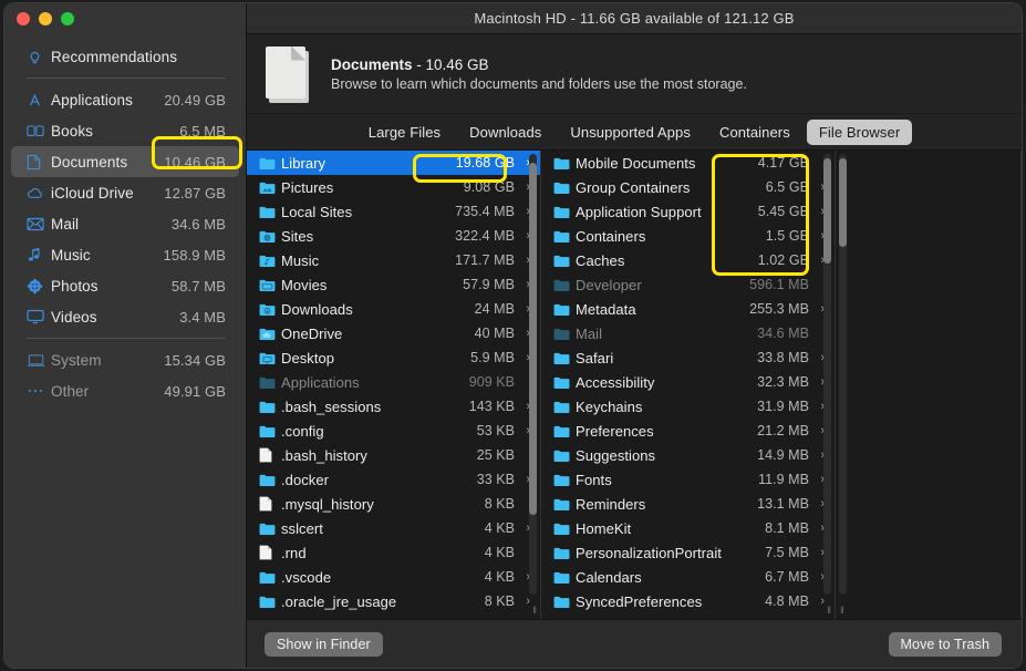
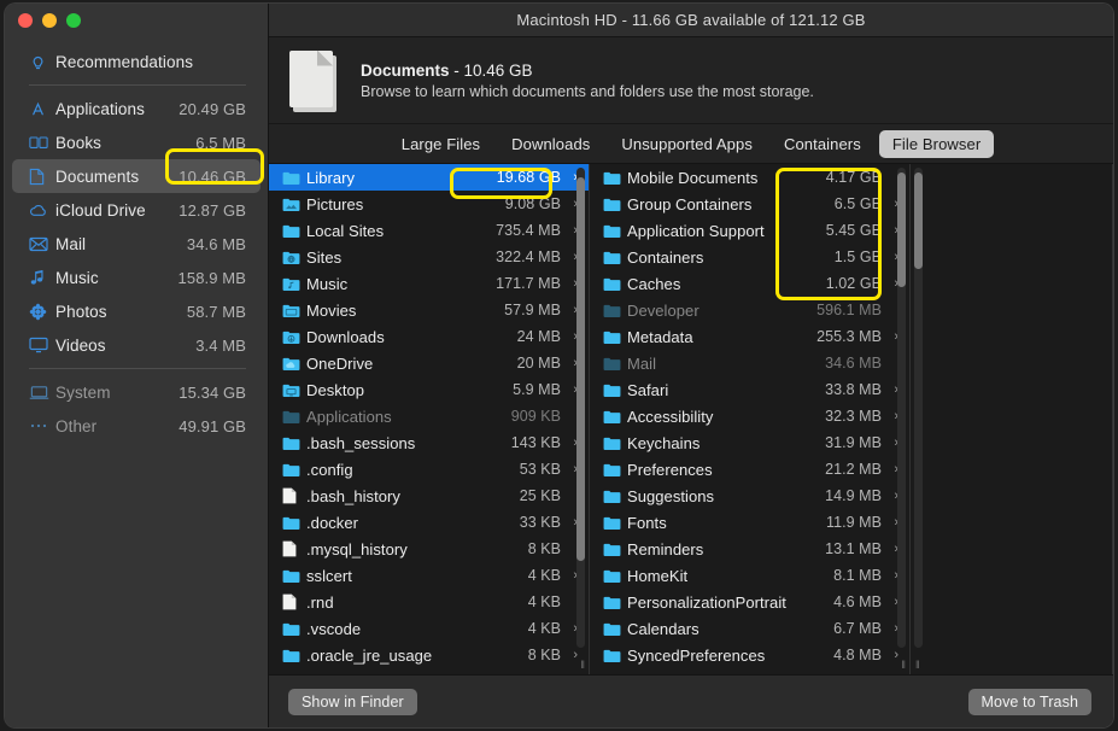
  Recommendations
  Applications
  20.49 GB
  Books
  6.5 MB
  Documents
  10.46 GB
  iCloud Drive
  12.87 GB
  Mail
  34.6 MB
  Music
  158.9 MB
  Photos
  58.7 MB
  Videos
  3.4 MB
  System
  15.34 GB
  Other
  49.91 GB
  Macintosh HD - 11.66 GB available of 121.12 GB
  Documents - 10.46 GB
  Browse to learn which documents and folders use the most storage.
  Large Files
  Downloads
  Unsupported Apps
  Containers
  File Browser
  Library
  19.68 GB
  Pictures
  9.08 GB
  Local Sites
  735.4 MB
  Sites
  322.4 MB
  Music
  171.7 MB
  Movies
  57.9 MB
  Downloads
  24 MB
  OneDrive
- 40 MB
+ 20 MB
  Desktop
  5.9 MB
  Applications
  909 KB
  .bash_sessions
  143 KB
  .config
  53 KB
  .bash_history
  25 KB
  .docker
  33 KB
  .mysql_history
  8 KB
  sslcert
  4 KB
  .rnd
  4 KB
  .vscode
  4 KB
  .oracle_jre_usage
  8 KB
  ›
  ‖
  Mobile Documents
  4.17 GB
  Group Containers
  6.5 GB
  Application Support
  5.45 GB
  Containers
  1.5 GB
  Caches
  1.02 GB
  Developer
  596.1 MB
  Metadata
  255.3 MB
  Mail
  34.6 MB
  Safari
  33.8 MB
  Accessibility
  32.3 MB
  Keychains
  31.9 MB
  Preferences
  21.2 MB
  Suggestions
  14.9 MB
  Fonts
  11.9 MB
  Reminders
  13.1 MB
  HomeKit
  8.1 MB
  PersonalizationPortrait
- 7.5 MB
+ 4.6 MB
  Calendars
  6.7 MB
  SyncedPreferences
  4.8 MB
  ›
  ‖
  ‖
  Show in Finder
  Move to Trash
